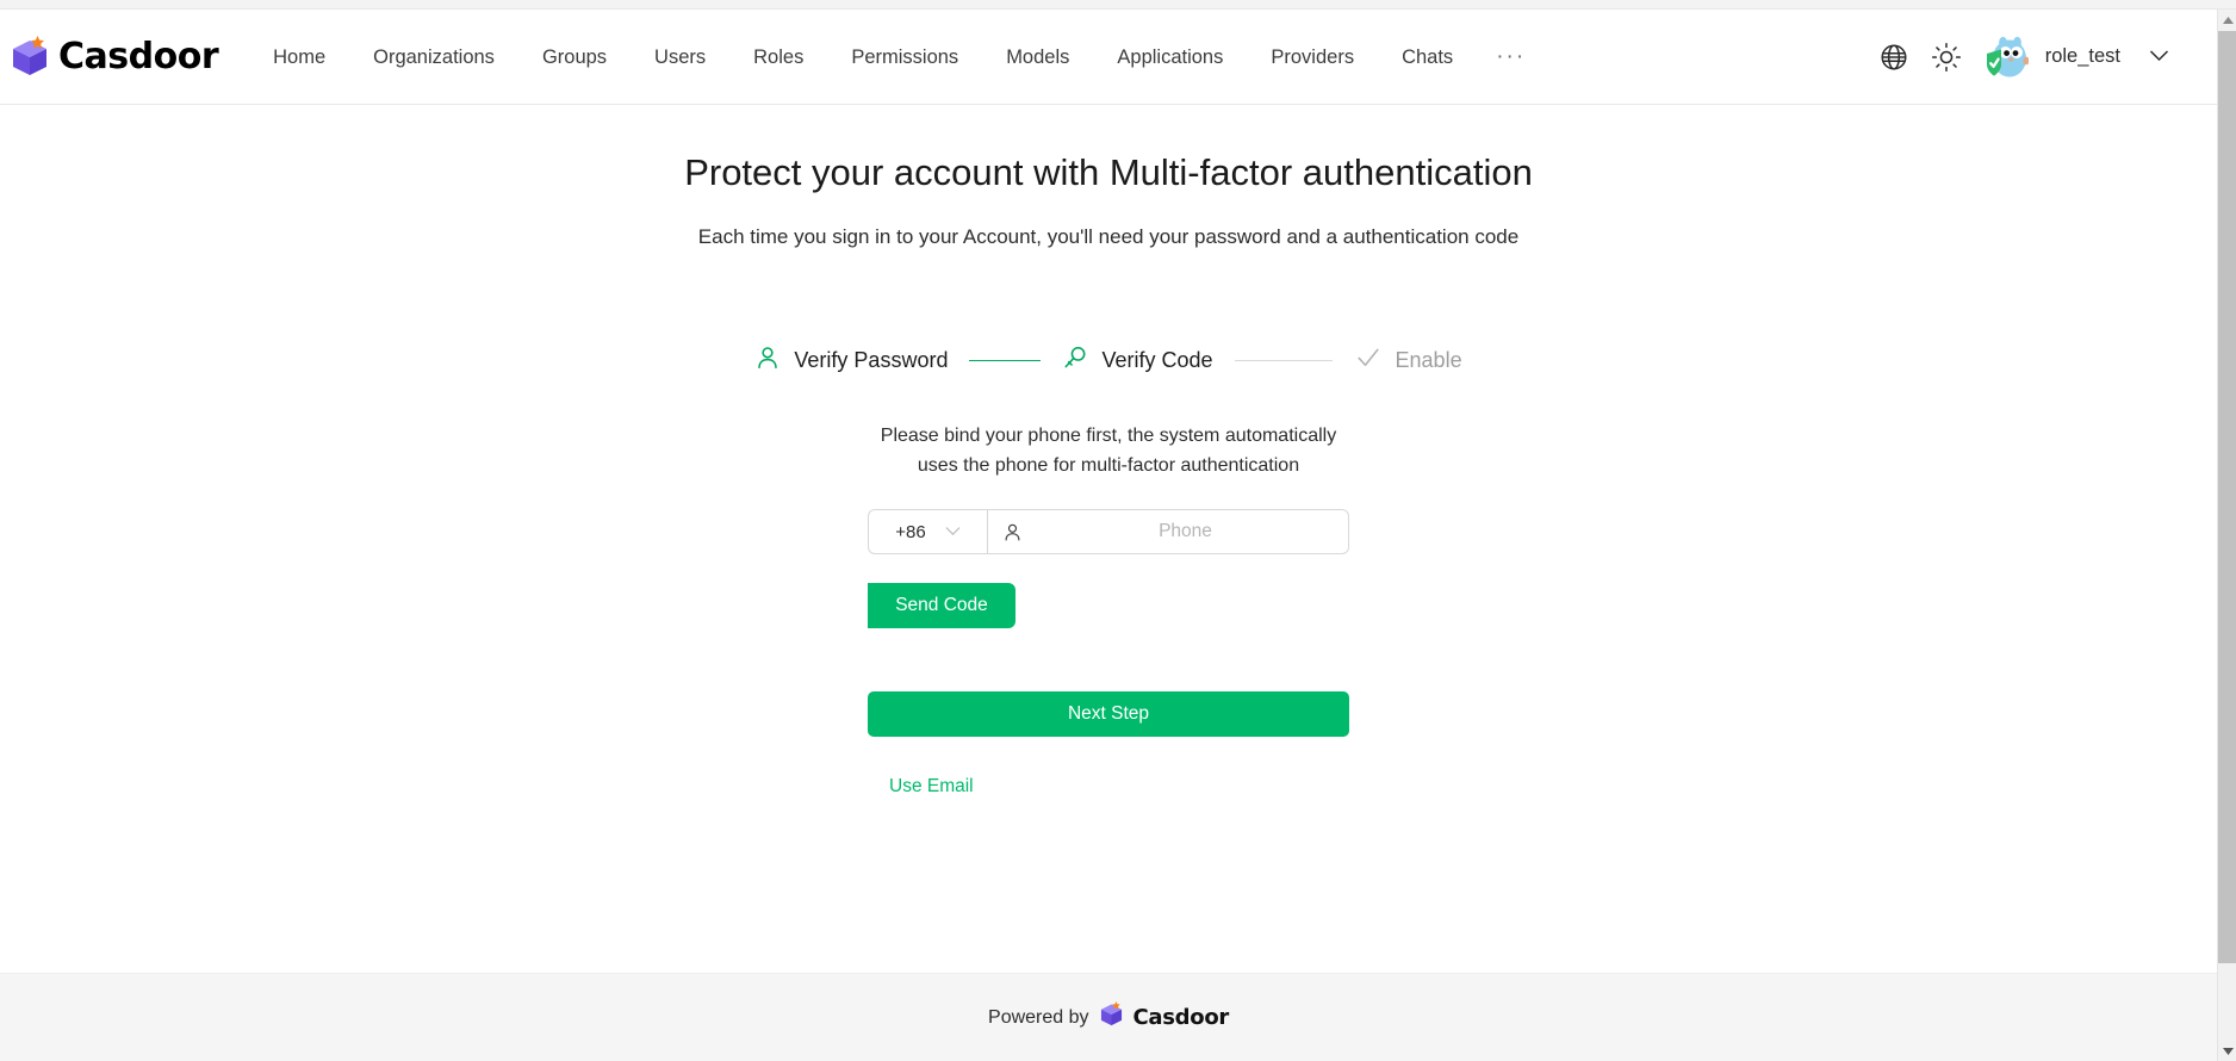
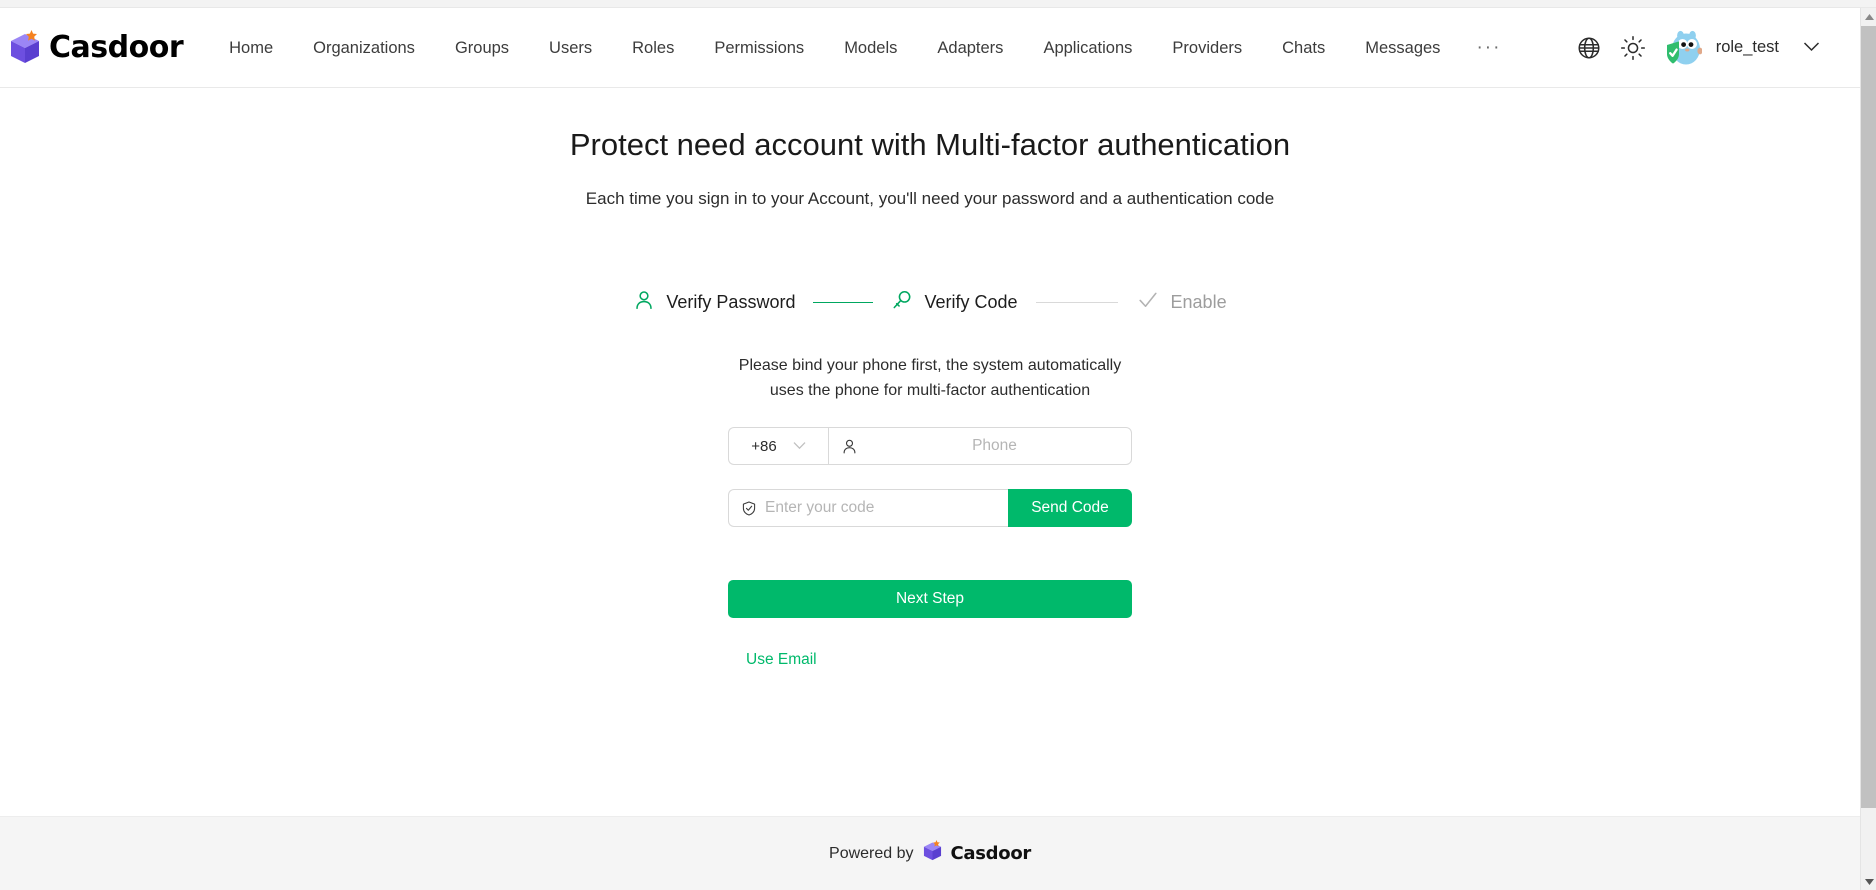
  Casdoor
  Home
  Organizations
  Groups
  Users
  Roles
  Permissions
  Models
+ Adapters
  Applications
  Providers
  Chats
+ Messages
  ···
  role_test
- Protect your account with Multi-factor authentication
+ Protect need account with Multi-factor authentication
  Each time you sign in to your Account, you'll need your password and a authentication code
  Verify Password
  Verify Code
  Enable
  Please bind your phone first, the system automatically uses the phone for multi-factor authentication
  +86
  Phone
+ Enter your code
  Send Code
  Next Step
  Use Email
  Powered by
  Casdoor
